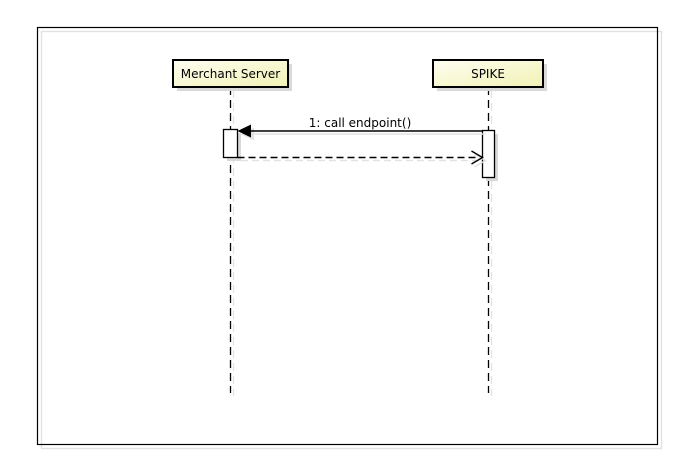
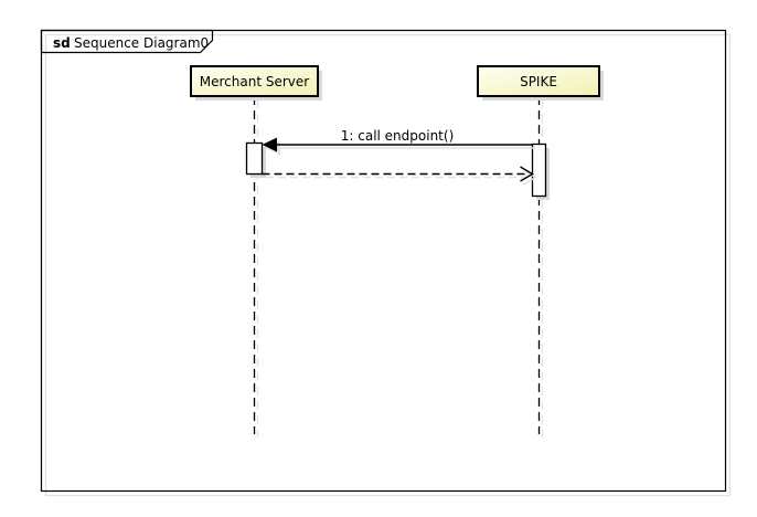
+ sd
+ Sequence Diagram0
  Merchant Server
  SPIKE
  1: call endpoint()
